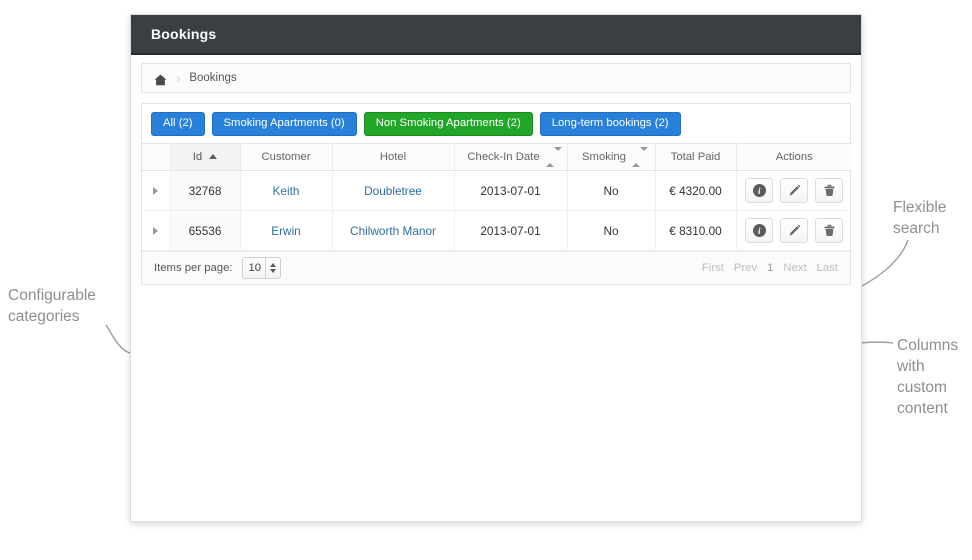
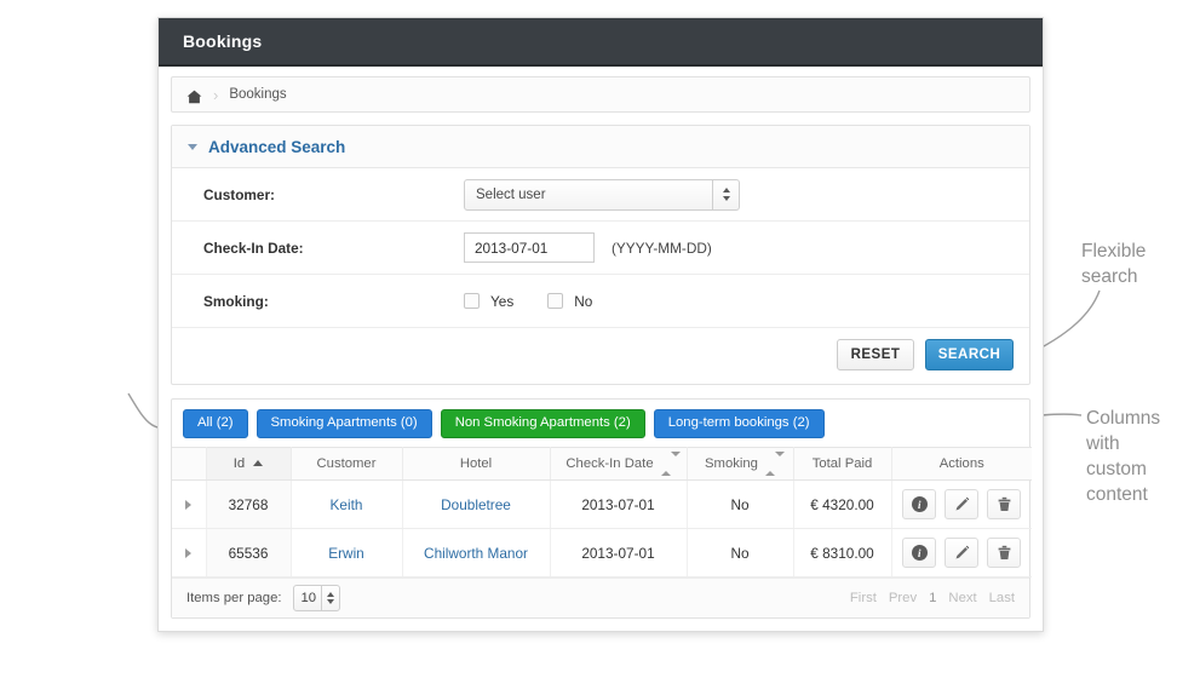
- Configurable
- categories
  Flexible
  search
  Columns
  with
  custom
  content
  Bookings
  ›
  Bookings
+ Advanced Search
+ Customer:
+ Select user
+ Check-In Date:
+ 2013-07-01
+ (YYYY-MM-DD)
+ Smoking:
+ Yes
+ No
+ RESET
+ SEARCH
  All (2)
  Smoking Apartments (0)
  Non Smoking Apartments (2)
  Long-term bookings (2)
  	Id	Customer	Hotel	Check-In Date	Smoking	Total Paid	Actions
  	32768	Keith	Doubletree	2013-07-01	No	€ 4320.00	i
  	65536	Erwin	Chilworth Manor	2013-07-01	No	€ 8310.00	i
  Items per page:
  10
  First
  Prev
  1
  Next
  Last
